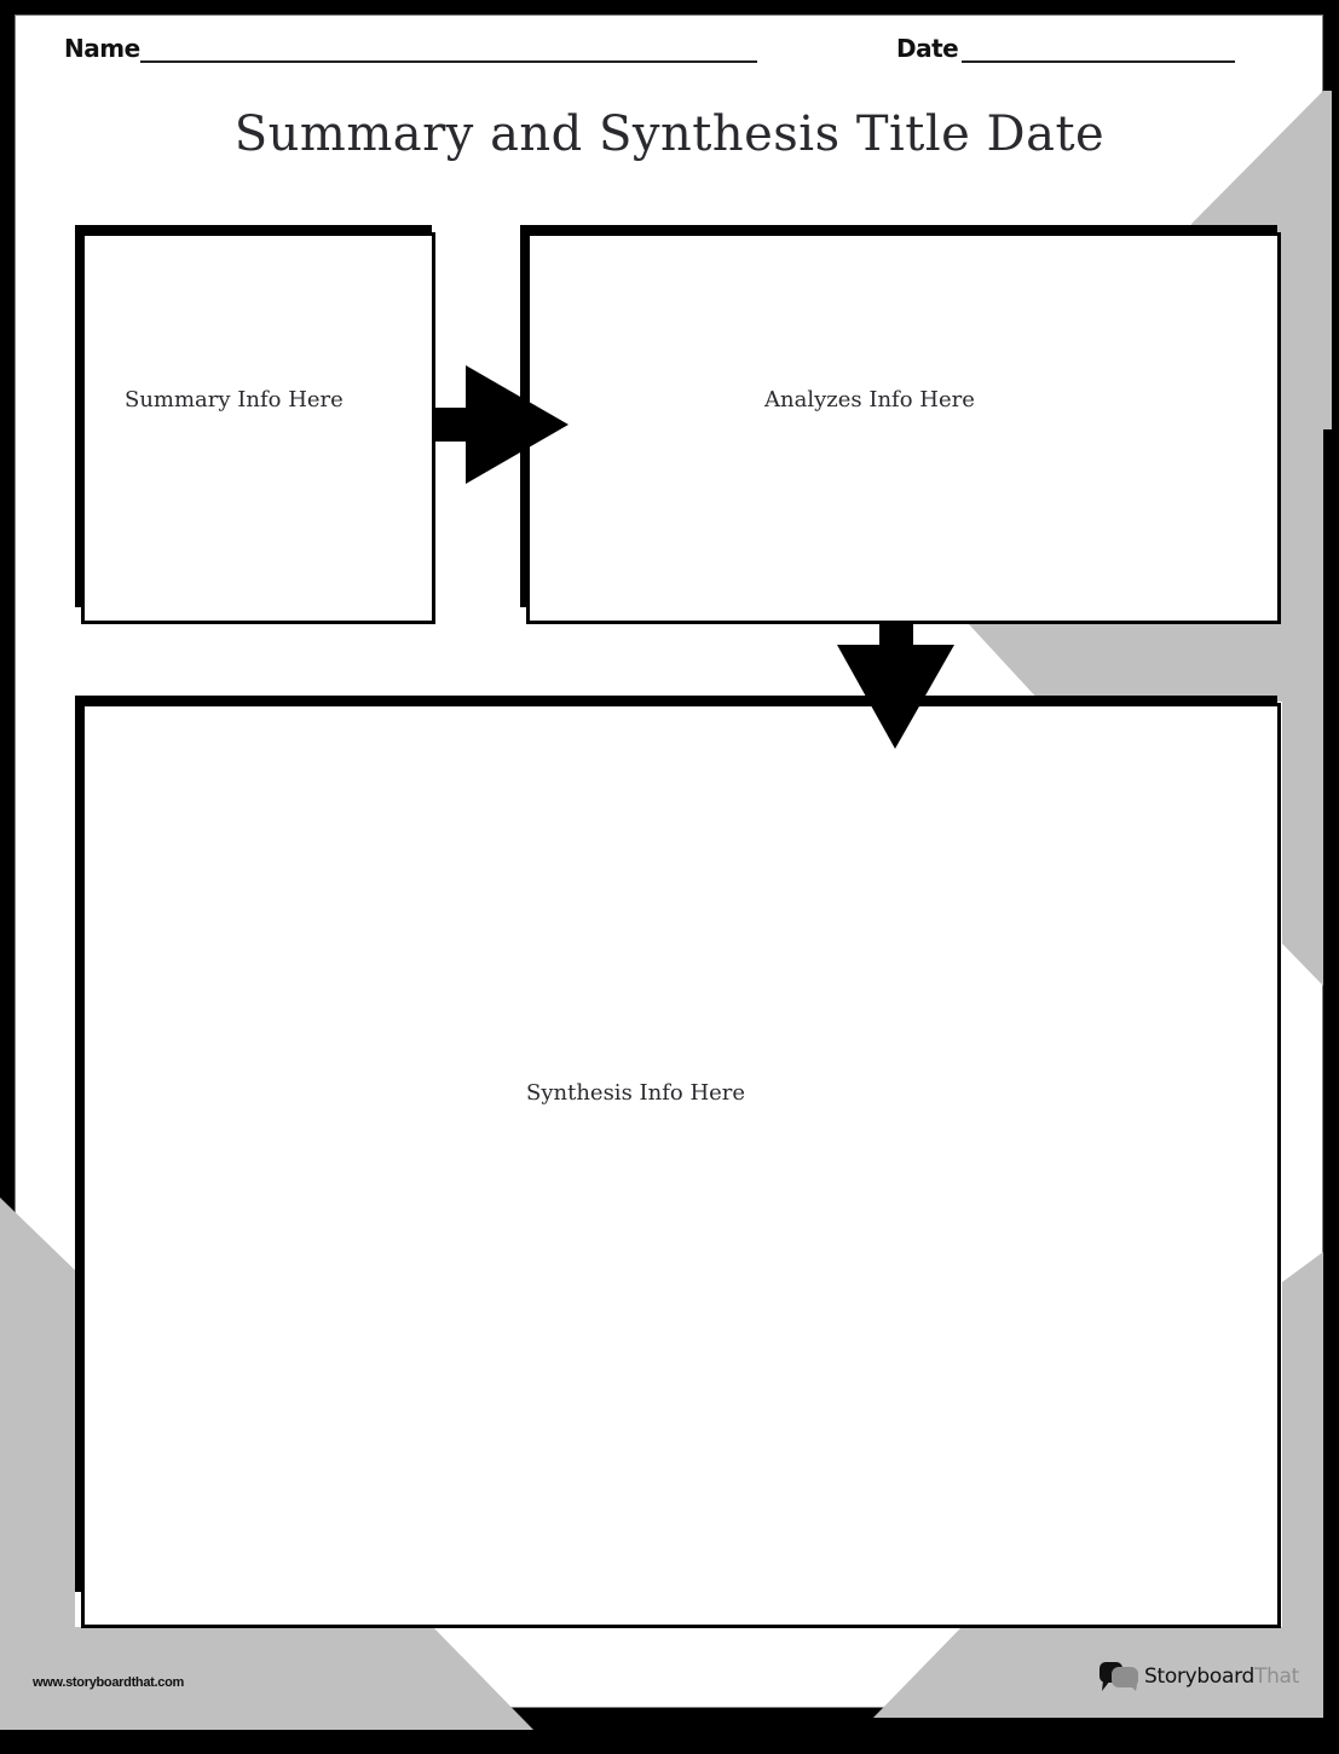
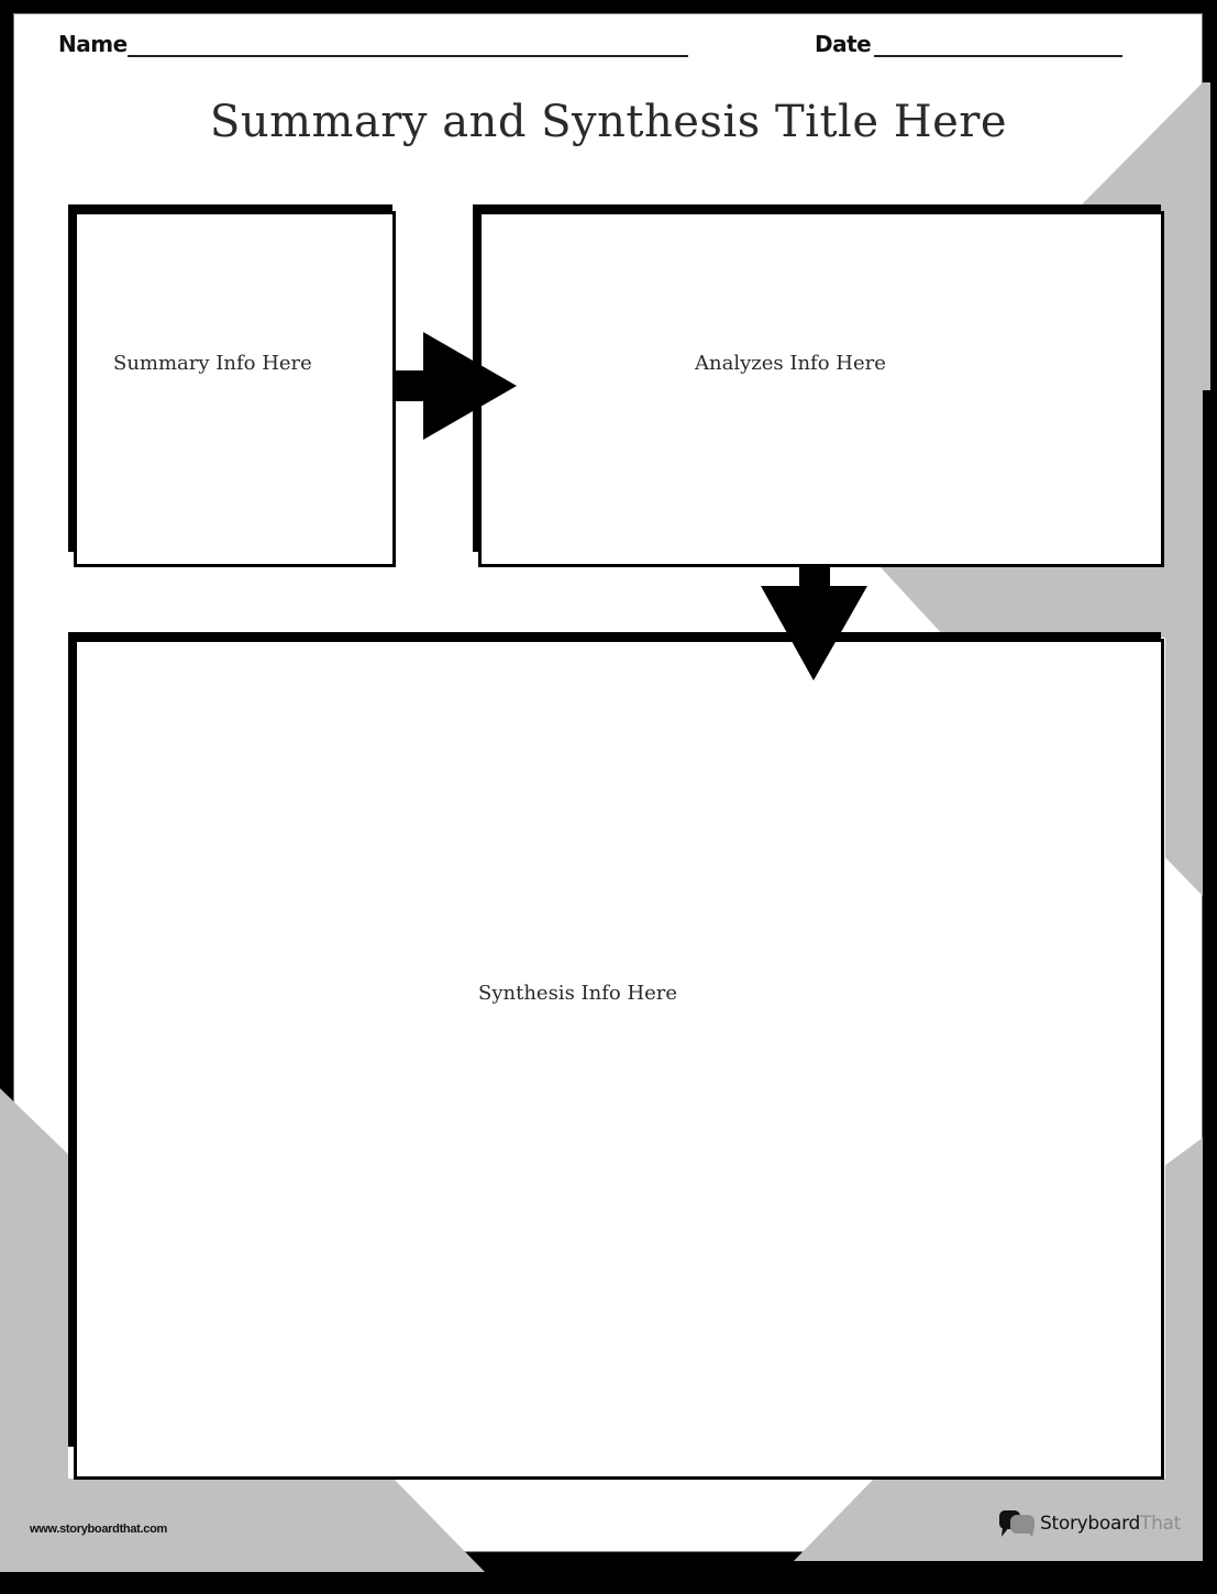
  Name
  Date
- Summary and Synthesis Title Date
+ Summary and Synthesis Title Here
  Summary Info Here
  Analyzes Info Here
  Synthesis Info Here
  www.storyboardthat.com
  StoryboardThat
